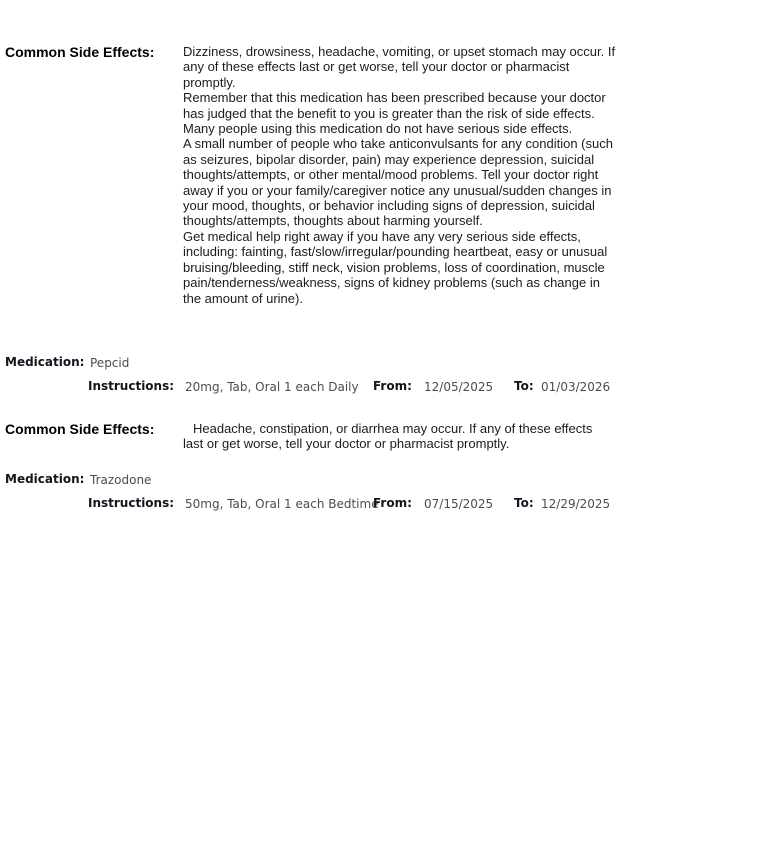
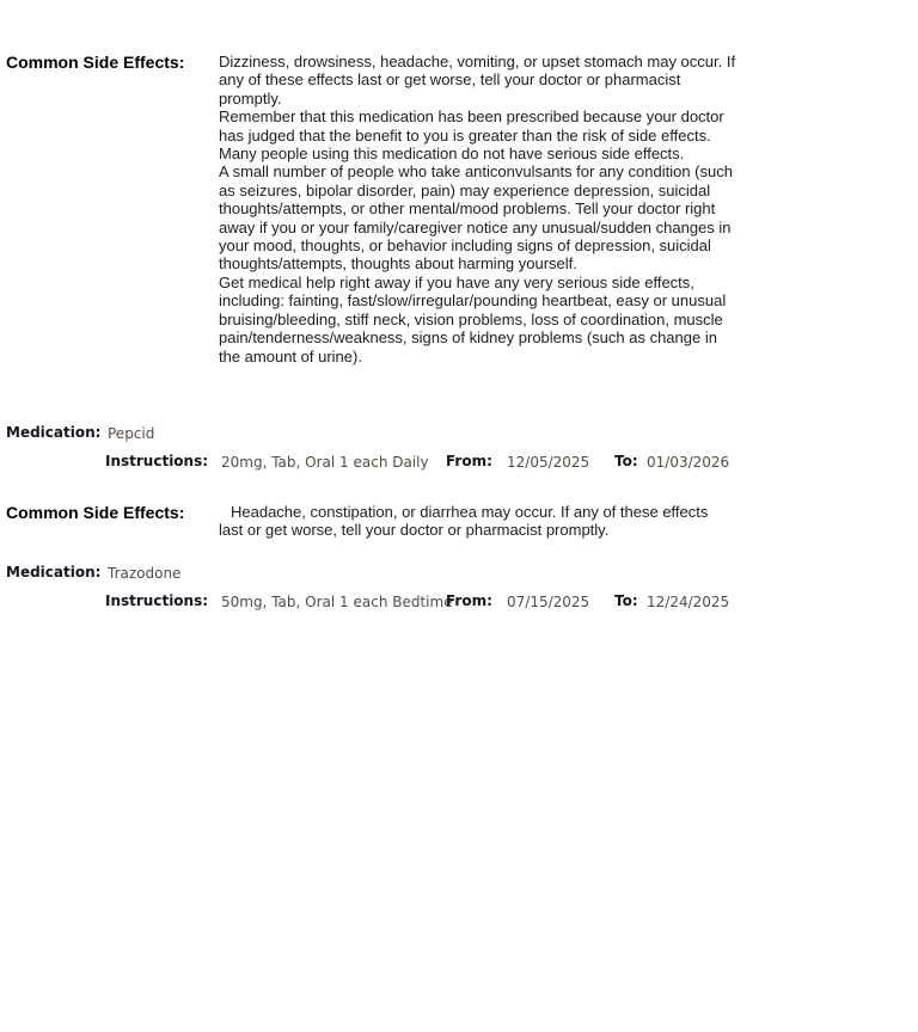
  Common Side Effects:
  Dizziness, drowsiness, headache, vomiting, or upset stomach may occur. If any of these effects last or get worse, tell your doctor or pharmacist promptly.
  Remember that this medication has been prescribed because your doctor has judged that the benefit to you is greater than the risk of side effects. Many people using this medication do not have serious side effects.
  A small number of people who take anticonvulsants for any condition (such as seizures, bipolar disorder, pain) may experience depression, suicidal thoughts/attempts, or other mental/mood problems. Tell your doctor right away if you or your family/caregiver notice any unusual/sudden changes in your mood, thoughts, or behavior including signs of depression, suicidal thoughts/attempts, thoughts about harming yourself.
  Get medical help right away if you have any very serious side effects, including: fainting, fast/slow/irregular/pounding heartbeat, easy or unusual bruising/bleeding, stiff neck, vision problems, loss of coordination, muscle pain/tenderness/weakness, signs of kidney problems (such as change in the amount of urine).
  Medication:
  Pepcid
  Instructions:
  20mg, Tab, Oral 1 each Daily
  From:
  12/05/2025
  To:
  01/03/2026
  Common Side Effects:
  Headache, constipation, or diarrhea may occur. If any of these effects last or get worse, tell your doctor or pharmacist promptly.
  Medication:
  Trazodone
  Instructions:
  50mg, Tab, Oral 1 each Bedtime
  From:
  07/15/2025
  To:
- 12/29/2025
+ 12/24/2025
